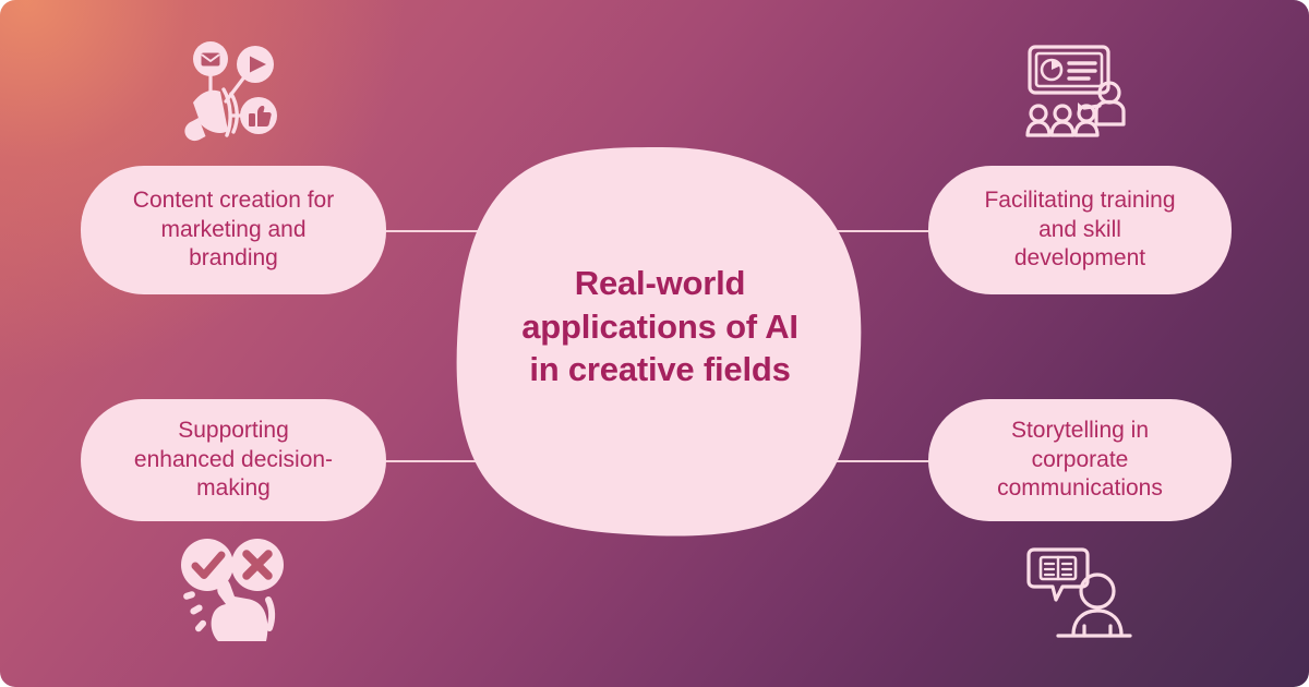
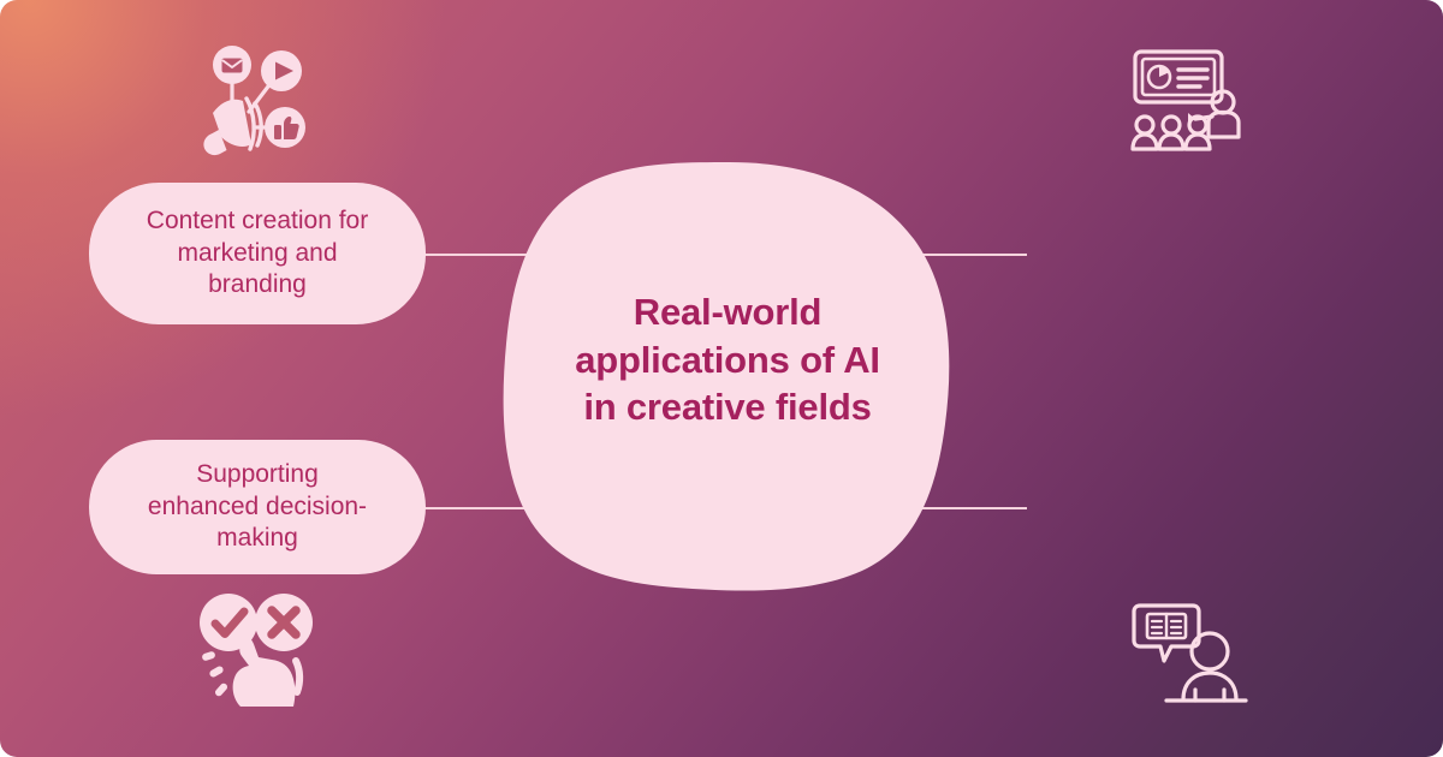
  Real-world
  applications of AI
  in creative fields
  Content creation for
  marketing and
  branding
  Supporting
  enhanced decision-
  making
- Facilitating training
- and skill
- development
- Storytelling in
- corporate
- communications
